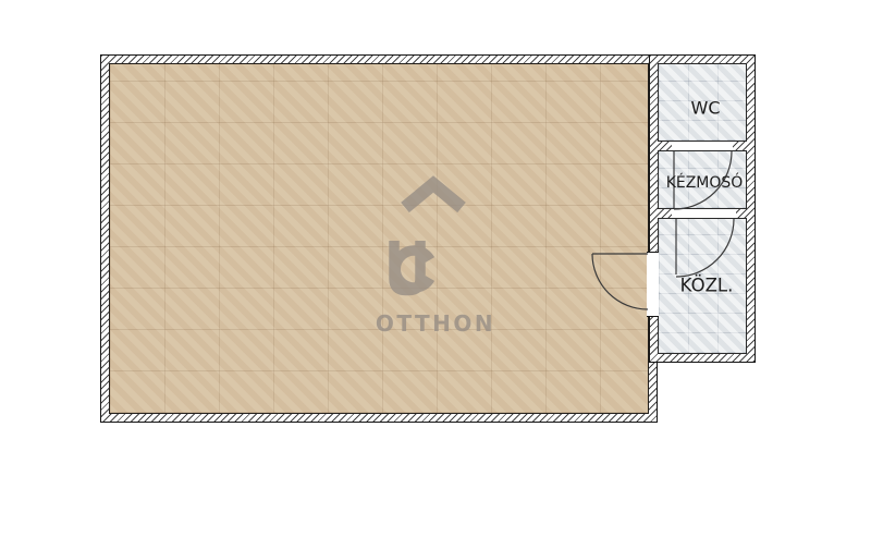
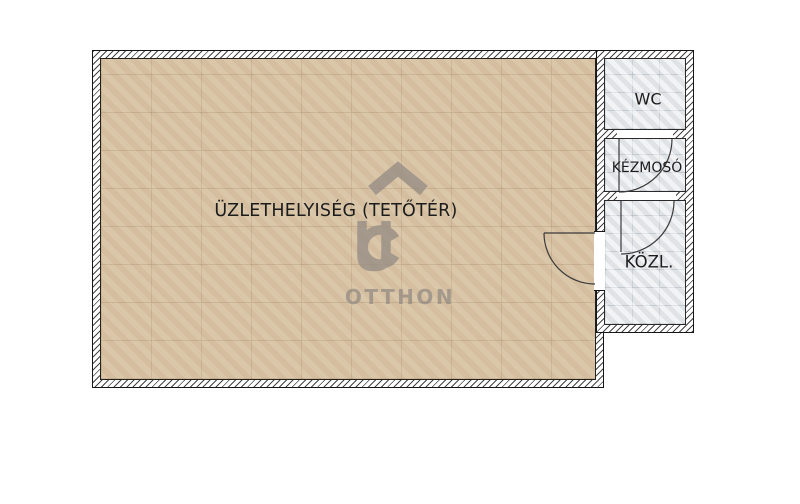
  OTTHON
+ ÜZLETHELYISÉG (TETŐTÉR)
  WC
  KÉZMOSÓ
  KÖZL.
